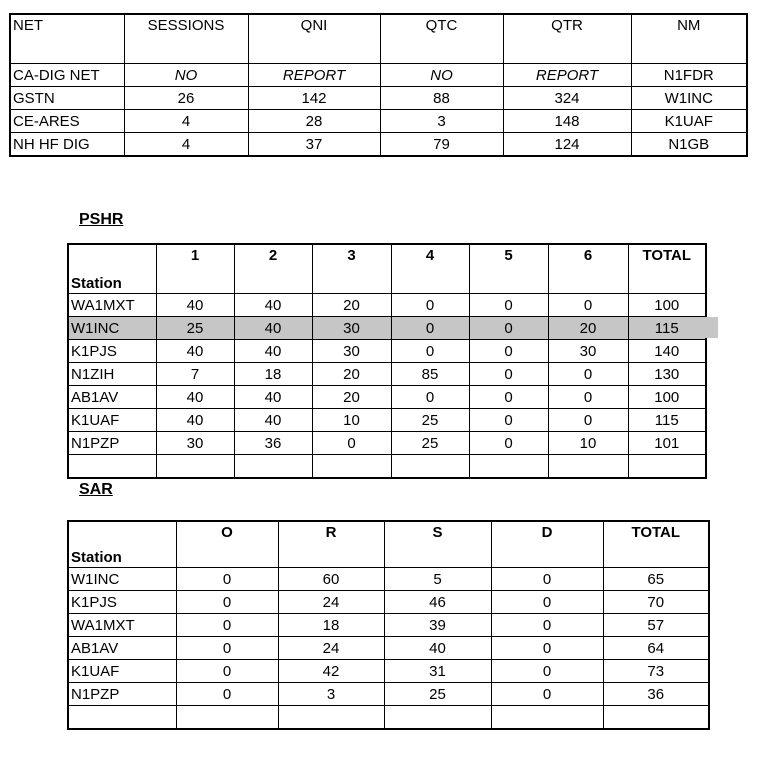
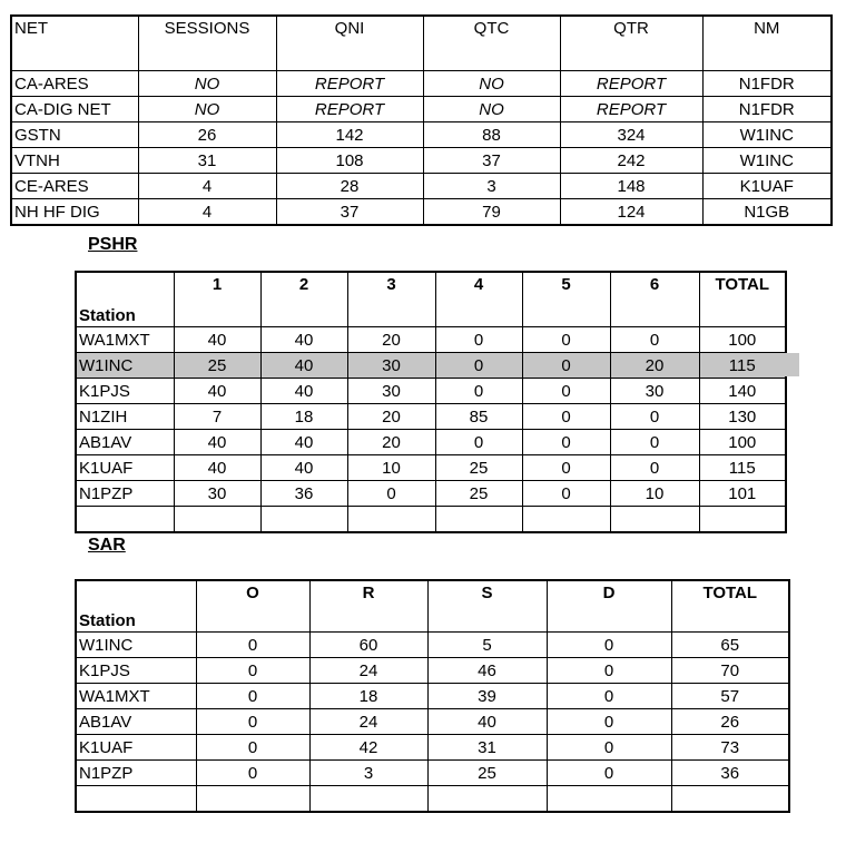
  NET	SESSIONS	QNI	QTC	QTR	NM
+ CA-ARES	NO	REPORT	NO	REPORT	N1FDR
  CA-DIG NET	NO	REPORT	NO	REPORT	N1FDR
  GSTN	26	142	88	324	W1INC
+ VTNH	31	108	37	242	W1INC
  CE-ARES	4	28	3	148	K1UAF
  NH HF DIG	4	37	79	124	N1GB
  PSHR
  Station	1	2	3	4	5	6	TOTAL
  WA1MXT	40	40	20	0	0	0	100
  W1INC	25	40	30	0	0	20	115
  K1PJS	40	40	30	0	0	30	140
  N1ZIH	7	18	20	85	0	0	130
  AB1AV	40	40	20	0	0	0	100
  K1UAF	40	40	10	25	0	0	115
  N1PZP	30	36	0	25	0	10	101
  SAR
  Station	O	R	S	D	TOTAL
  W1INC	0	60	5	0	65
  K1PJS	0	24	46	0	70
  WA1MXT	0	18	39	0	57
- AB1AV	0	24	40	0	64
+ AB1AV	0	24	40	0	26
  K1UAF	0	42	31	0	73
  N1PZP	0	3	25	0	36
